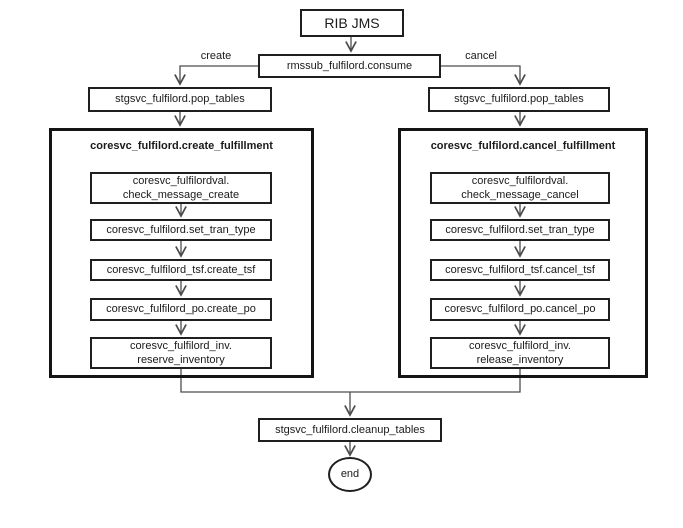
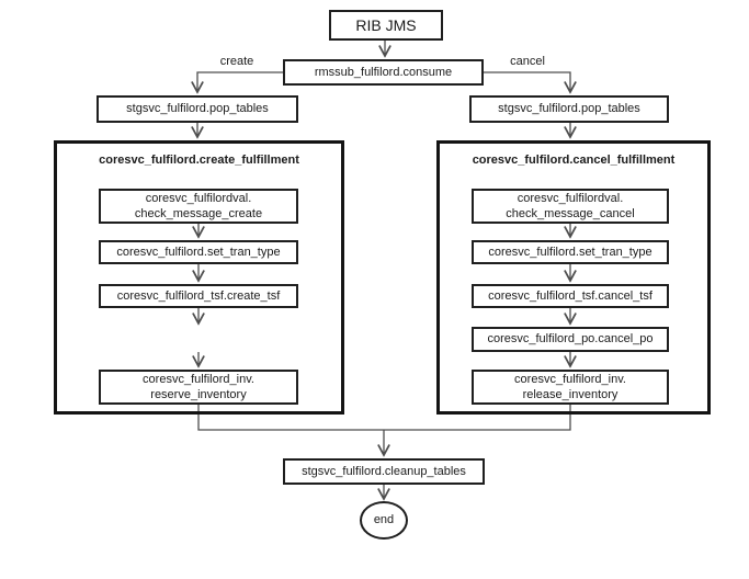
  RIB JMS
  rmssub_fulfilord.consume
  create
  cancel
  stgsvc_fulfilord.pop_tables
  stgsvc_fulfilord.pop_tables
  coresvc_fulfilord.create_fulfillment
  coresvc_fulfilordval.
  check_message_create
  coresvc_fulfilord.set_tran_type
  coresvc_fulfilord_tsf.create_tsf
- coresvc_fulfilord_po.create_po
  coresvc_fulfilord_inv.
  reserve_inventory
  coresvc_fulfilord.cancel_fulfillment
  coresvc_fulfilordval.
  check_message_cancel
  coresvc_fulfilord.set_tran_type
  coresvc_fulfilord_tsf.cancel_tsf
  coresvc_fulfilord_po.cancel_po
  coresvc_fulfilord_inv.
  release_inventory
  stgsvc_fulfilord.cleanup_tables
  end
